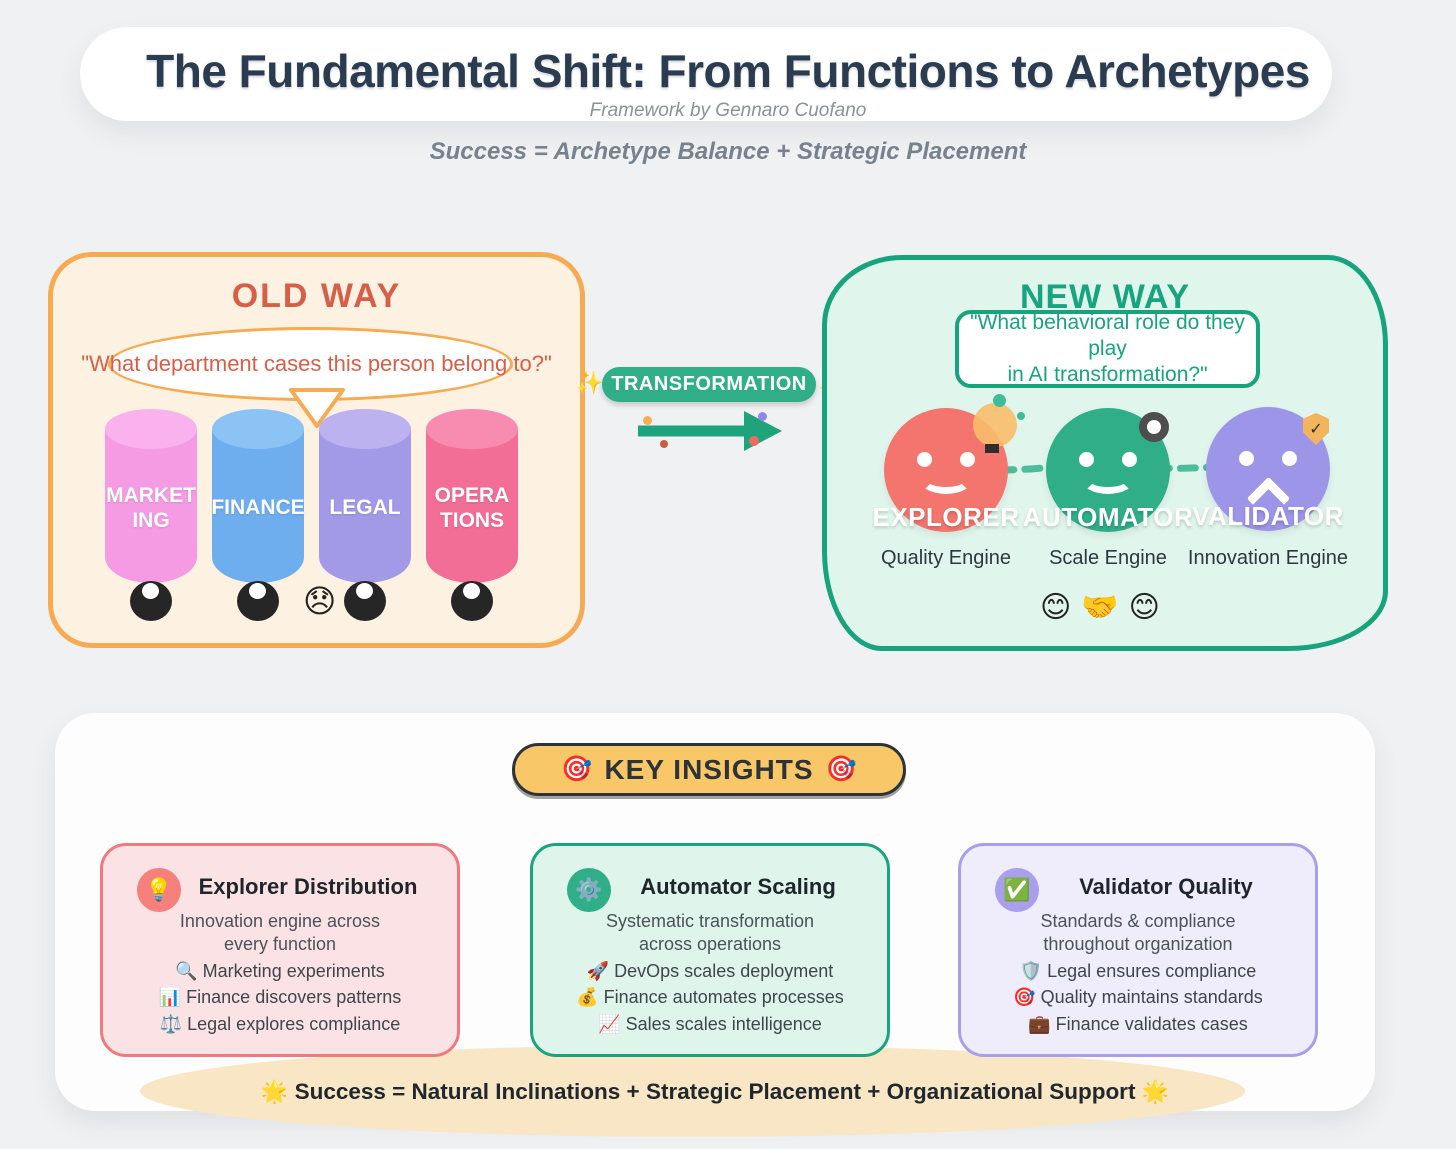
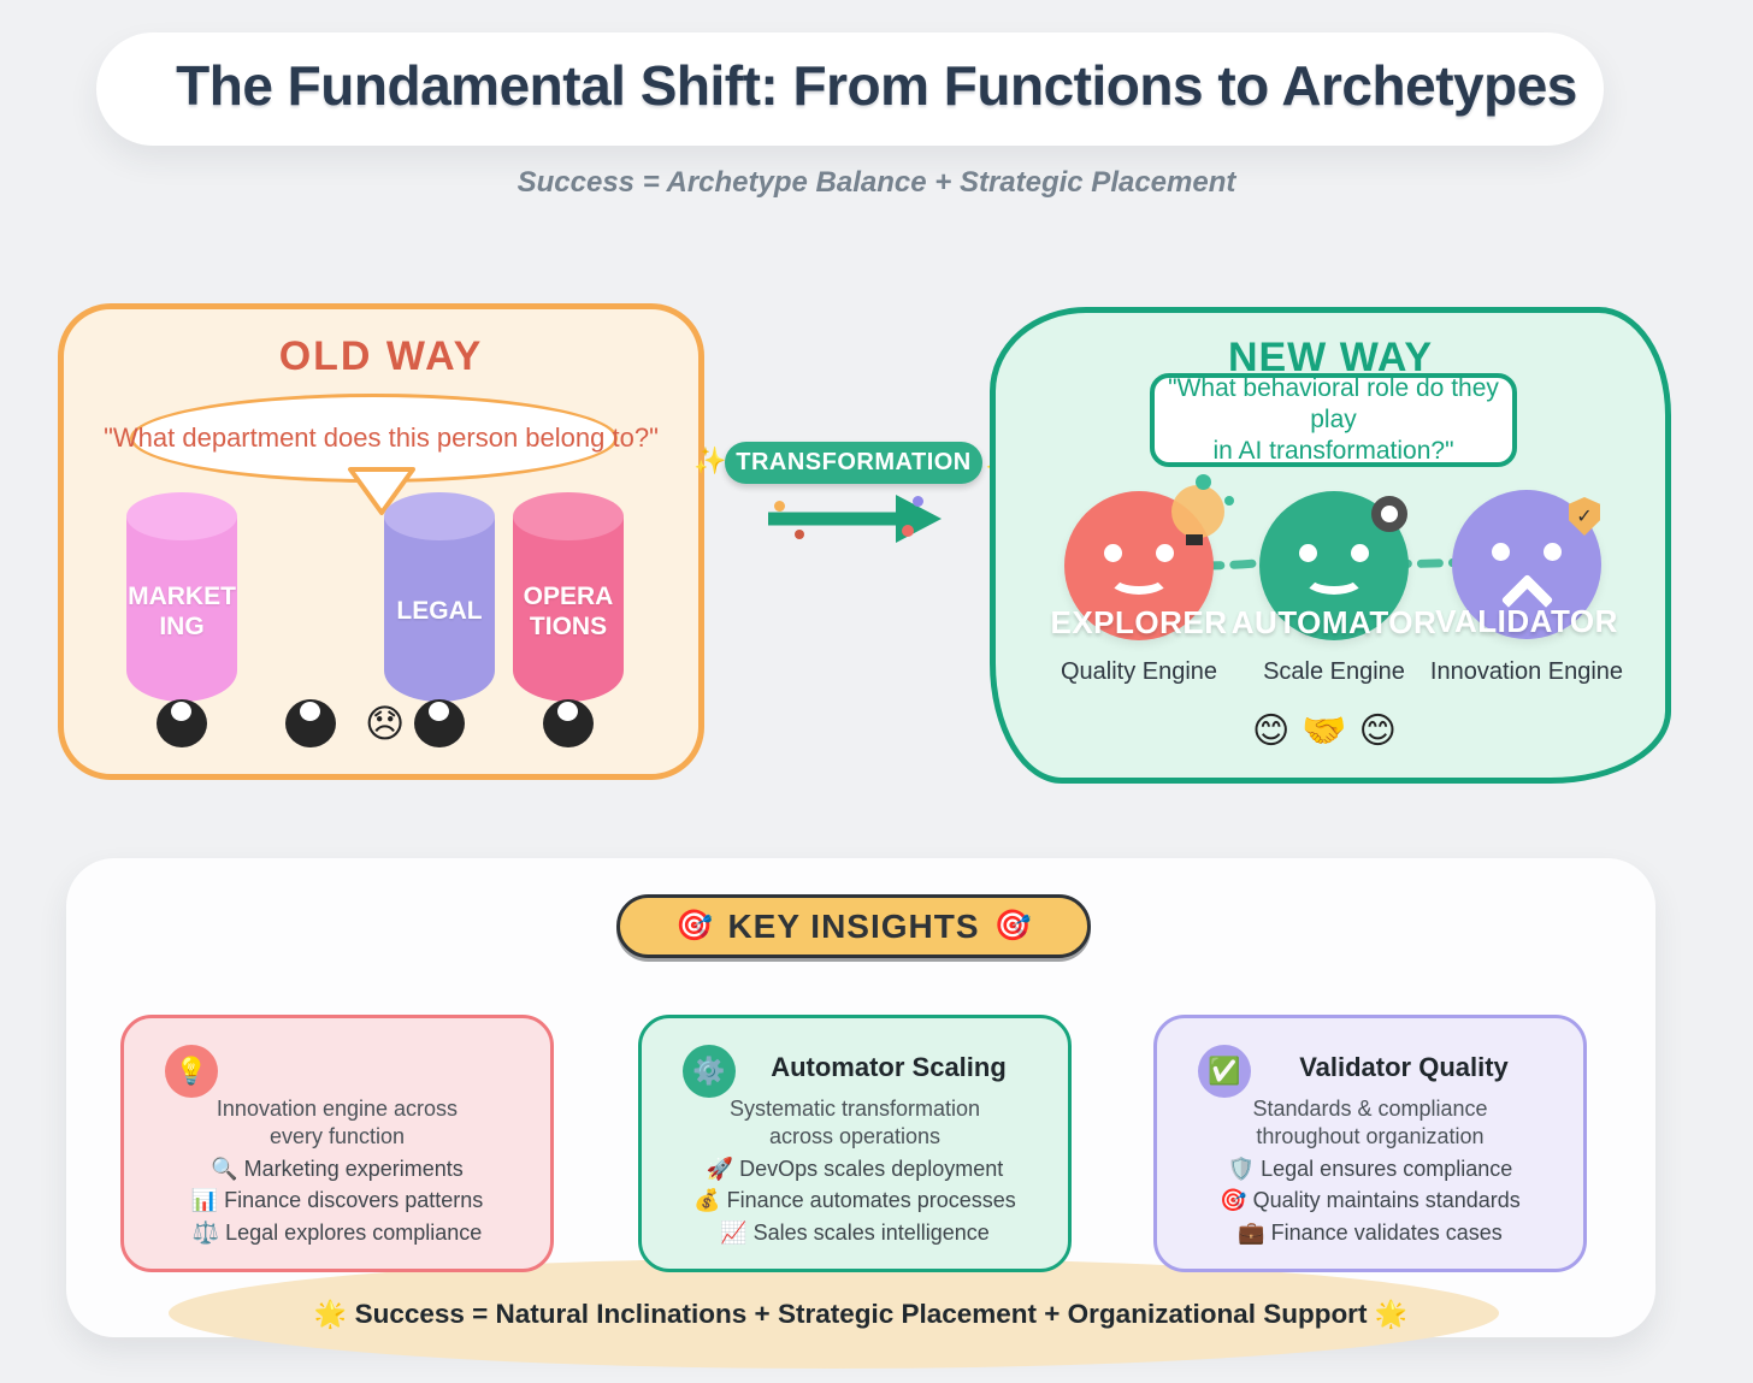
  The Fundamental Shift: From Functions to Archetypes
- Framework by Gennaro Cuofano
  Success = Archetype Balance + Strategic Placement
  OLD WAY
- "What department cases this person belong to?"
+ "What department does this person belong to?"
  MARKET
  ING
- FINANCE
  LEGAL
  OPERA
  TIONS
  😞
  ✨
  TRANSFORMATION
  NEW WAY
  "What behavioral role do they play
  in AI transformation?"
  EXPLORER
  AUTOMATOR
  VALIDATOR
  ✓
  Quality Engine
  Scale Engine
  Innovation Engine
  😊🤝😊
  🎯
  KEY INSIGHTS
  🎯
  💡
- Explorer Distribution
  Innovation engine across
  every function
  🔍 Marketing experiments
  📊 Finance discovers patterns
  ⚖️ Legal explores compliance
  ⚙️
  Automator Scaling
  Systematic transformation
  across operations
  🚀 DevOps scales deployment
  💰 Finance automates processes
  📈 Sales scales intelligence
  ✅
  Validator Quality
  Standards & compliance
  throughout organization
  🛡️ Legal ensures compliance
  🎯 Quality maintains standards
  💼 Finance validates cases
  🌟 Success = Natural Inclinations + Strategic Placement + Organizational Support 🌟
